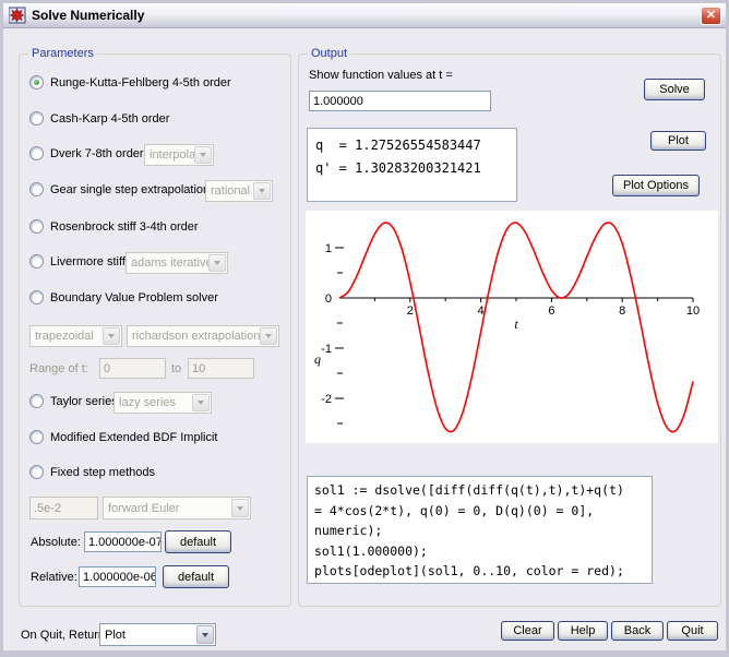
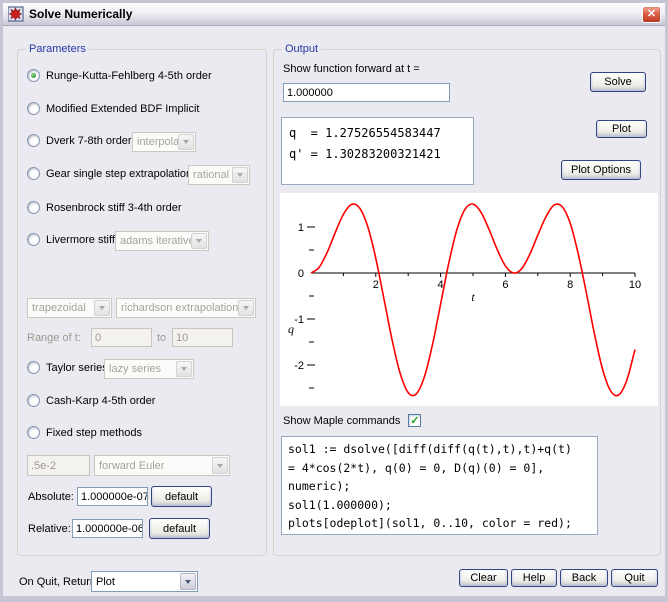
  Solve Numerically
  ✕
  Parameters
  Runge-Kutta-Fehlberg 4-5th order
- Cash-Karp 4-5th order
+ Modified Extended BDF Implicit
  Dverk 7-8th order
  interpola
  Gear single step extrapolatio
  rational
  Rosenbrock stiff 3-4th order
  Livermore stiff
  adams iterativ
- Boundary Value Problem solver
  trapezoidal
  richardson extrapolation
  Range of t:
  0
  to
  10
  Taylor serie
  lazy series
- Modified Extended BDF Implicit
+ Cash-Karp 4-5th order
  Fixed step methods
  .5e-2
  forward Euler
  Absolute:
  1.000000e-07
  default
  Relative:
  1.000000e-06
  default
  Output
- Show function values at t =
+ Show function forward at t =
  1.000000
  Solve
  q = 1.27526554583447
  q' = 1.30283200321421
  Plot
  Plot Options
  2
  4
  6
  8
  10
  1
  0
  -1
  -2
  t
  q
+ Show Maple commands
+ ✓
  sol1 := dsolve([diff(diff(q(t),t),t)+q(t)
  = 4*cos(2*t), q(0) = 0, D(q)(0) = 0],
  numeric);
  sol1(1.000000);
  plots[odeplot](sol1, 0..10, color = red);
  On Quit, Retur
  Plot
  Clear
  Help
  Back
  Quit
